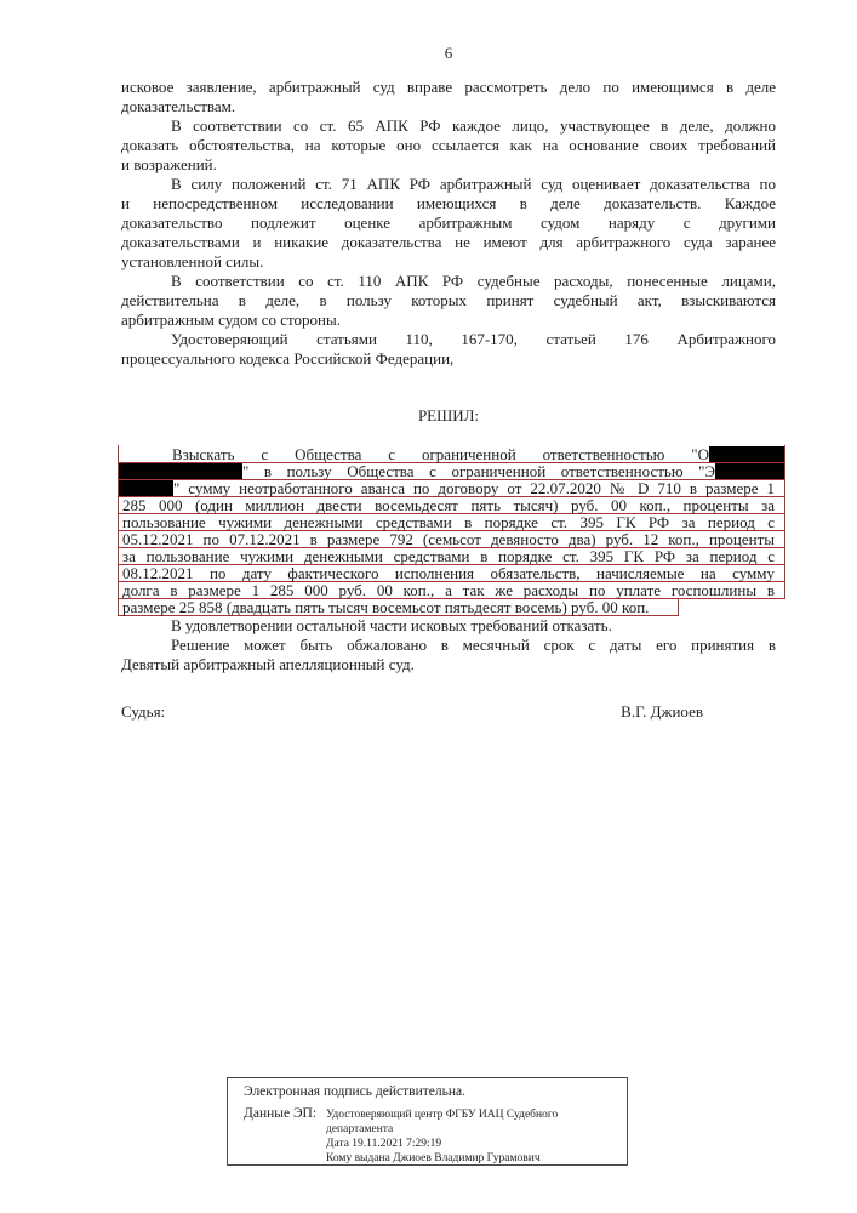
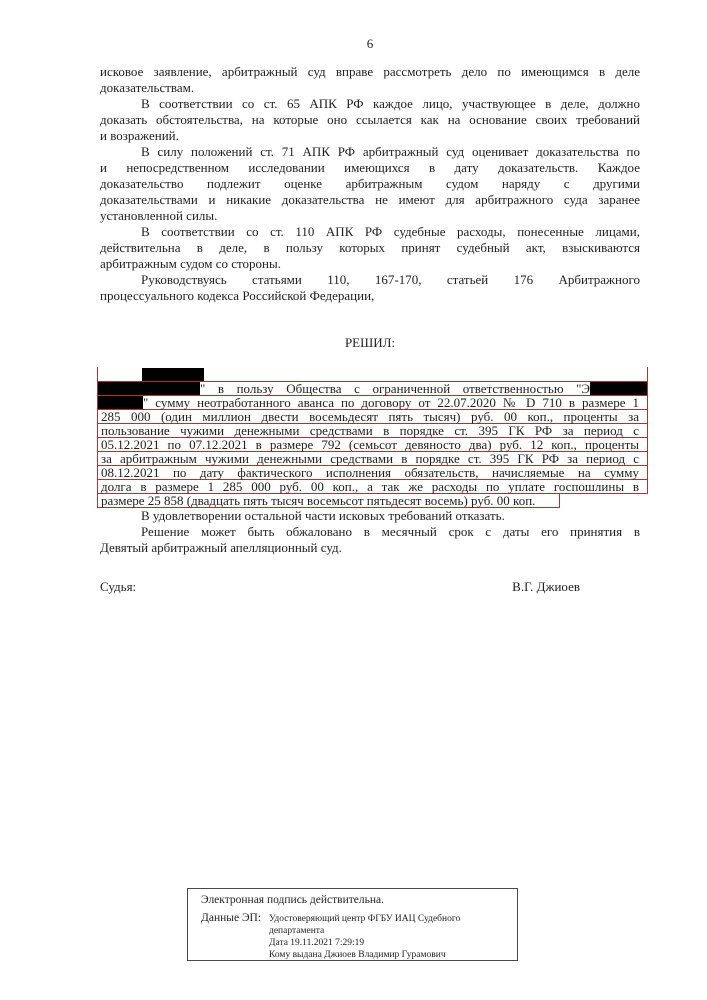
  6
  исковое заявление, арбитражный суд вправе рассмотреть дело по имеющимся в деле
  доказательствам.
  В соответствии со ст. 65 АПК РФ каждое лицо, участвующее в деле, должно
  доказать обстоятельства, на которые оно ссылается как на основание своих требований
  и возражений.
  В силу положений ст. 71 АПК РФ арбитражный суд оценивает доказательства по
- и непосредственном исследовании имеющихся в деле доказательств. Каждое
+ и непосредственном исследовании имеющихся в дату доказательств. Каждое
  доказательство подлежит оценке арбитражным судом наряду с другими
  доказательствами и никакие доказательства не имеют для арбитражного суда заранее
  установленной силы.
  В соответствии со ст. 110 АПК РФ судебные расходы, понесенные лицами,
  действительна в деле, в пользу которых принят судебный акт, взыскиваются
  арбитражным судом со стороны.
- Удостоверяющий статьями 110, 167-170, статьей 176 Арбитражного
+ Руководствуясь статьями 110, 167-170, статьей 176 Арбитражного
  процессуального кодекса Российской Федерации,
  РЕШИЛ:
- Взыскать с Общества с ограниченной ответственностью "О
  " в пользу Общества с ограниченной ответственностью "Э
  " сумму неотработанного аванса по договору от 22.07.2020 № D 710 в размере 1
  285 000 (один миллион двести восемьдесят пять тысяч) руб. 00 коп., проценты за
  пользование чужими денежными средствами в порядке ст. 395 ГК РФ за период с
  05.12.2021 по 07.12.2021 в размере 792 (семьсот девяносто два) руб. 12 коп., проценты
- за пользование чужими денежными средствами в порядке ст. 395 ГК РФ за период с
+ за арбитражным чужими денежными средствами в порядке ст. 395 ГК РФ за период с
  08.12.2021 по дату фактического исполнения обязательств, начисляемые на сумму
  долга в размере 1 285 000 руб. 00 коп., а так же расходы по уплате госпошлины в
  размере 25 858 (двадцать пять тысяч восемьсот пятьдесят восемь) руб. 00 коп.
  В удовлетворении остальной части исковых требований отказать.
  Решение может быть обжаловано в месячный срок с даты его принятия в
  Девятый арбитражный апелляционный суд.
  Судья:
  В.Г. Джиоев
  Электронная подпись действительна.
  Данные ЭП:
  Удостоверяющий центр ФГБУ ИАЦ Судебного департамента
  Дата 19.11.2021 7:29:19
  Кому выдана Джиоев Владимир Гурамович
